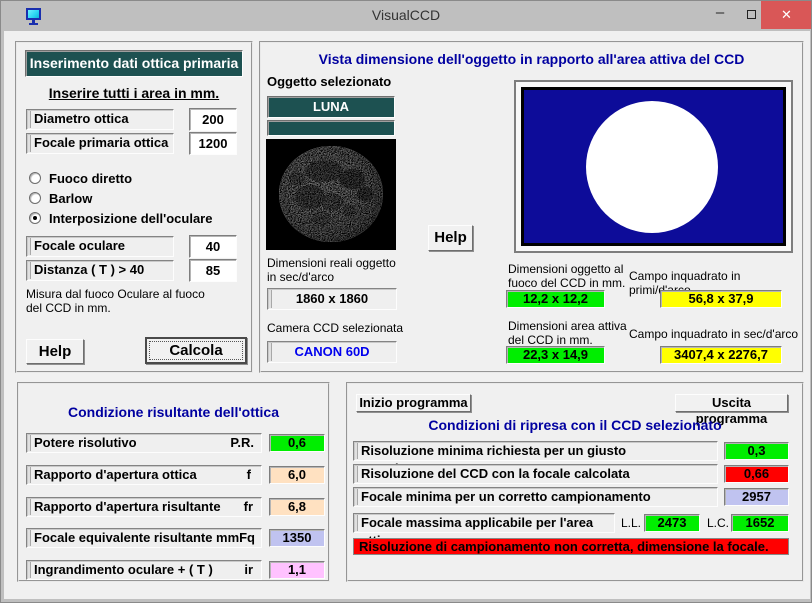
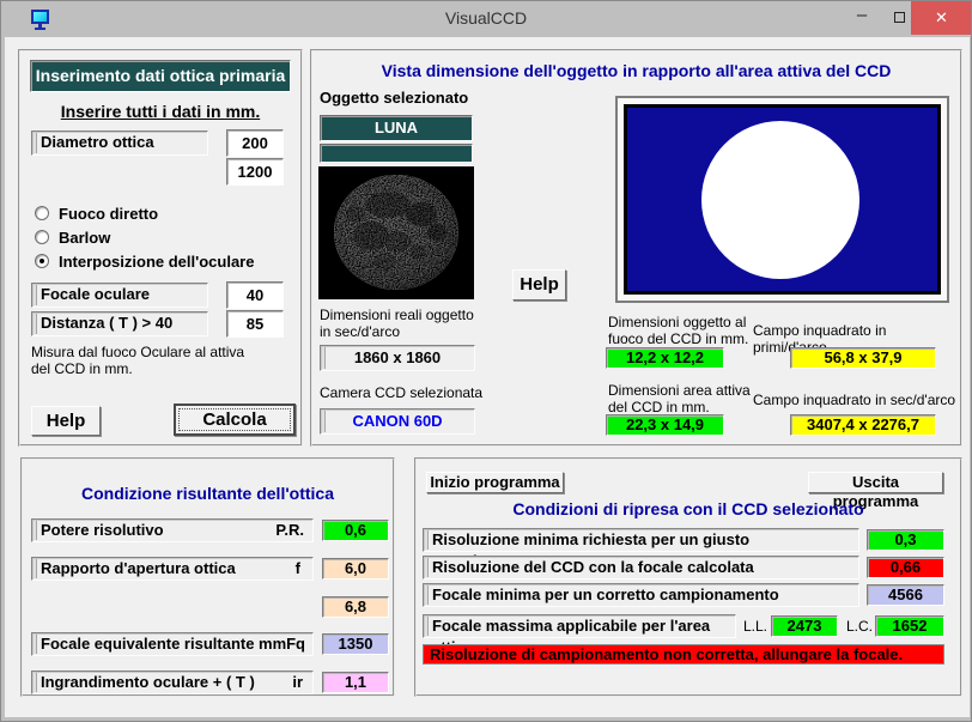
  VisualCCD
  –
  ✕
  Inserimento dati ottica primaria
- Inserire tutti i area in mm.
+ Inserire tutti i dati in mm.
  Diametro ottica
  200
- Focale primaria ottica
  1200
  Fuoco diretto
  Barlow
  Interposizione dell'oculare
  Focale oculare
  40
  Distanza ( T ) > 40
  85
- Misura dal fuoco Oculare al fuoco
+ Misura dal fuoco Oculare al attiva
  del CCD in mm.
  Help
  Calcola
  Vista dimensione dell'oggetto in rapporto all'area attiva del CCD
  Oggetto selezionato
  LUNA
  Dimensioni reali oggetto
  in sec/d'arco
  1860 x 1860
  Camera CCD selezionata
  CANON 60D
  Help
  Dimensioni oggetto al
  fuoco del CCD in mm.
  12,2 x 12,2
  Dimensioni area attiva
  del CCD in mm.
  22,3 x 14,9
  Campo inquadrato in primi/
  56,8 x 37,9
  Campo inquadrato in sec/d'arco
  3407,4 x 2276,7
  Condizione risultante dell'ottica
  Potere risolutivo
  P.R.
  0,6
  Rapporto d'apertura ottica
  f
  6,0
- Rapporto d'apertura risultante
- fr
  6,8
  Focale equivalente risultante mm.
  Fq
  1350
  Ingrandimento oculare + ( T )
  ir
  1,1
  Inizio programma
  Uscita programma
  Condizioni di ripresa con il CCD selezionato
  Risoluzione minima richiesta per un giusto
  0,3
  Risoluzione del CCD con la focale calcolata
  0,66
  Focale minima per un corretto campionamento
- 2957
+ 4566
  Focale massima applicabile per l'area
  L.L.
  2473
  L.C.
  1652
- Risoluzione di campionamento non corretta, dimensione la focale.
+ Risoluzione di campionamento non corretta, allungare la focale.
